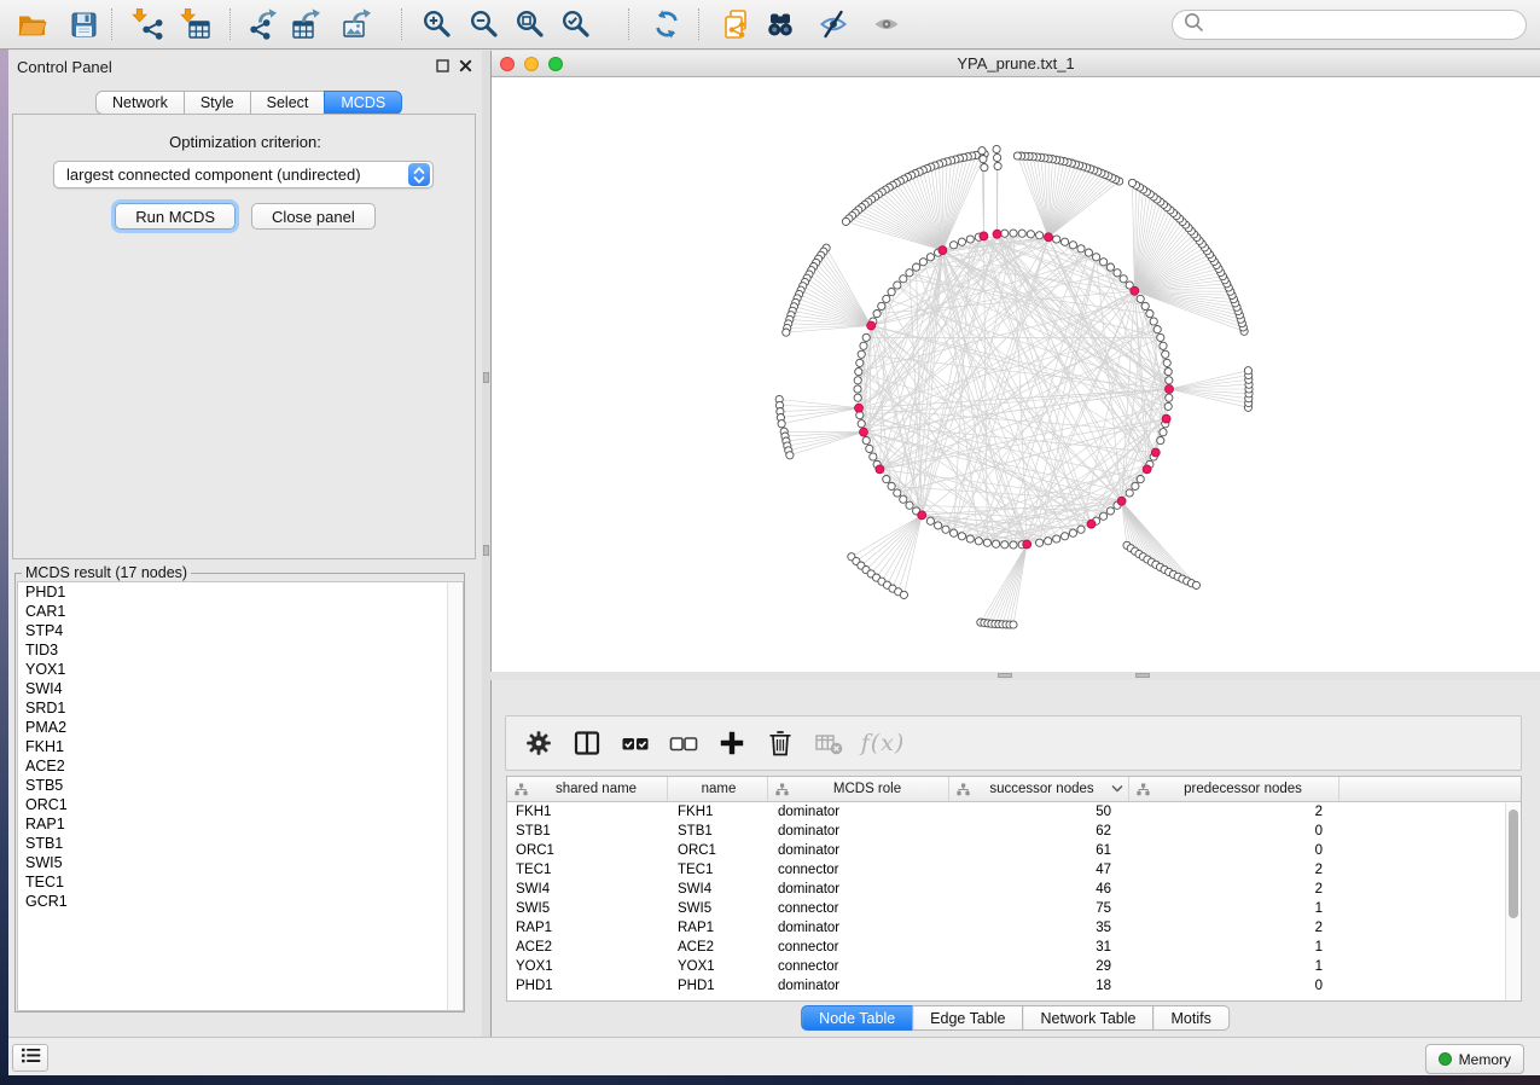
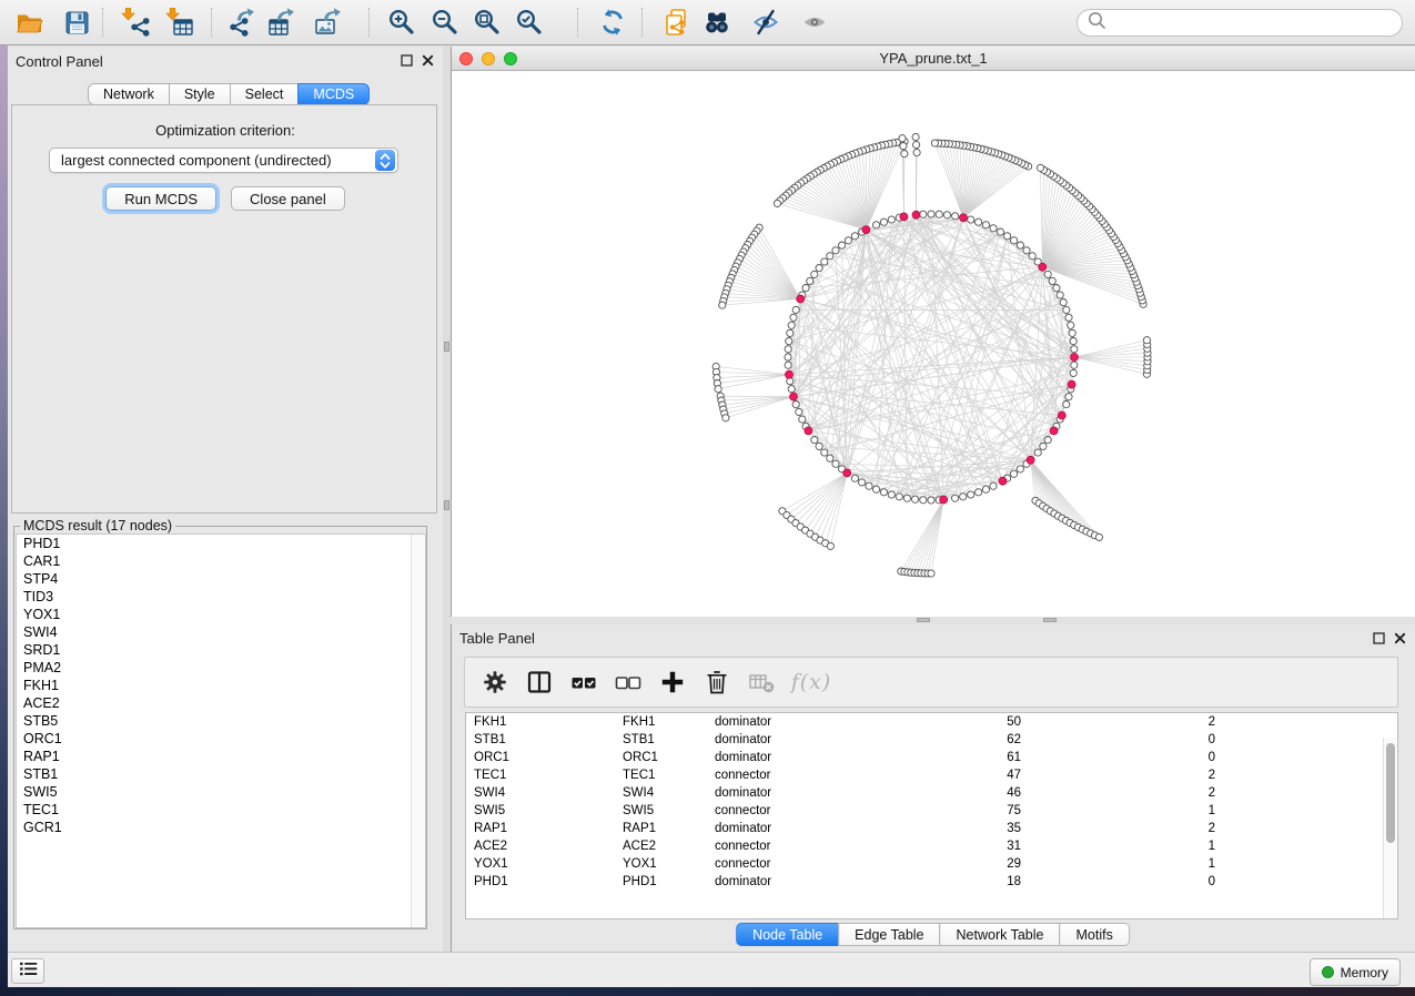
  Control Panel
  Network
  Style
  Select
  MCDS
  Optimization criterion:
  largest connected component (undirected)
  Run MCDS
  Close panel
  MCDS result (17 nodes)
  PHD1
  CAR1
  STP4
  TID3
  YOX1
  SWI4
  SRD1
  PMA2
  FKH1
  ACE2
  STB5
  ORC1
  RAP1
  STB1
  SWI5
  TEC1
  GCR1
  YPA_prune.txt_1
+ Table Panel
  f(x)
- shared name
- name
- MCDS role
- successor nodes
- predecessor nodes
  FKH1
  FKH1
  dominator
  50
  2
  STB1
  STB1
  dominator
  62
  0
  ORC1
  ORC1
  dominator
  61
  0
  TEC1
  TEC1
  connector
  47
  2
  SWI4
  SWI4
  dominator
  46
  2
  SWI5
  SWI5
  connector
  75
  1
  RAP1
  RAP1
  dominator
  35
  2
  ACE2
  ACE2
  connector
  31
  1
  YOX1
  YOX1
  connector
  29
  1
  PHD1
  PHD1
  dominator
  18
  0
  Node Table
  Edge Table
  Network Table
  Motifs
  Memory
